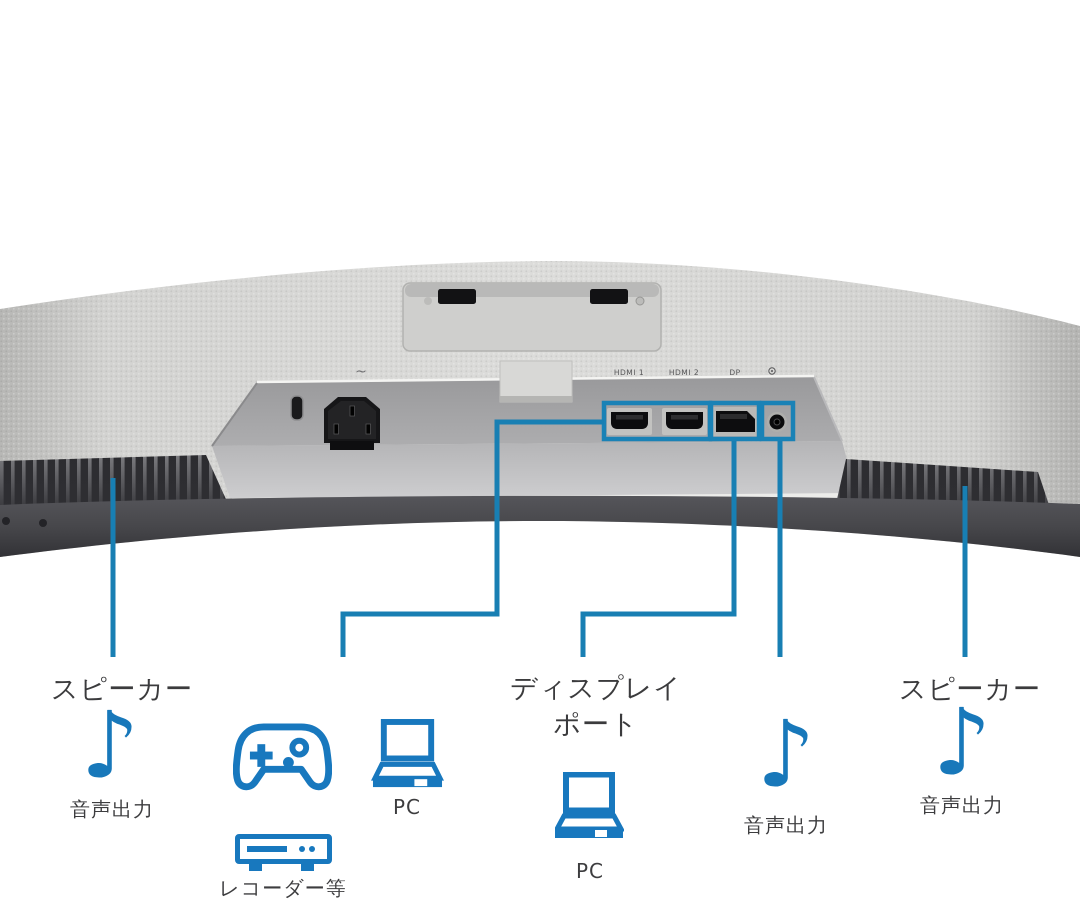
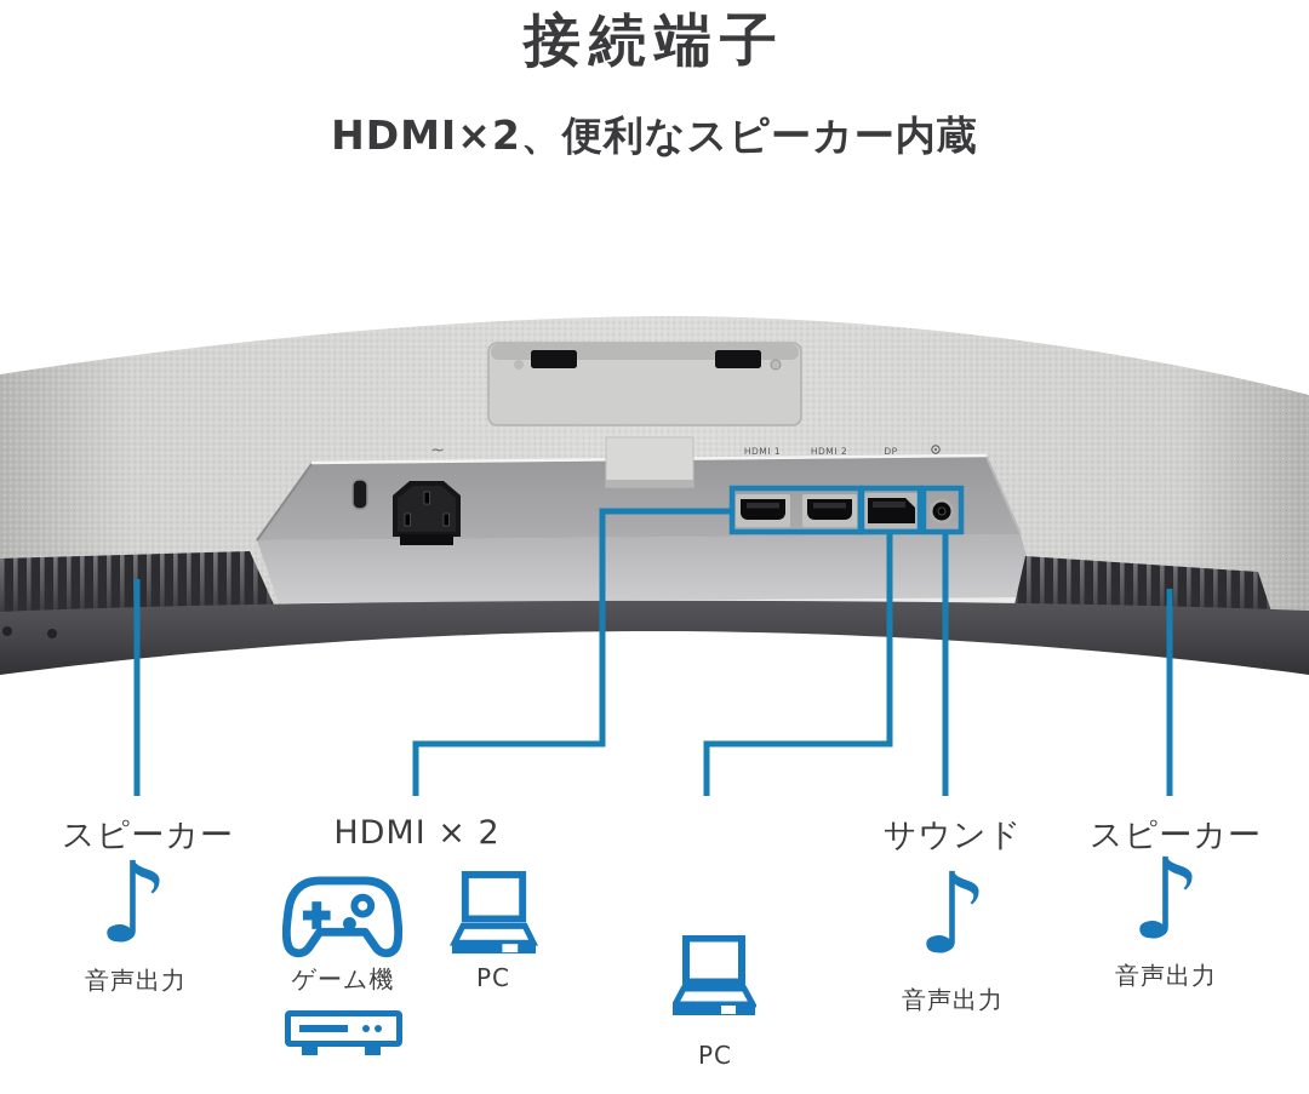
+ 接続端子
+ HDMI×2、便利なスピーカー内蔵
  HDMI 1
  HDMI 2
  DP
  ~
  スピーカー
  ♪
  音声出力
+ HDMI × 2
+ ゲーム機
  PC
- レコーダー等
- ディスプレイ
- ポート
  PC
+ サウンド
  ♪
  音声出力
  スピーカー
  ♪
  音声出力
